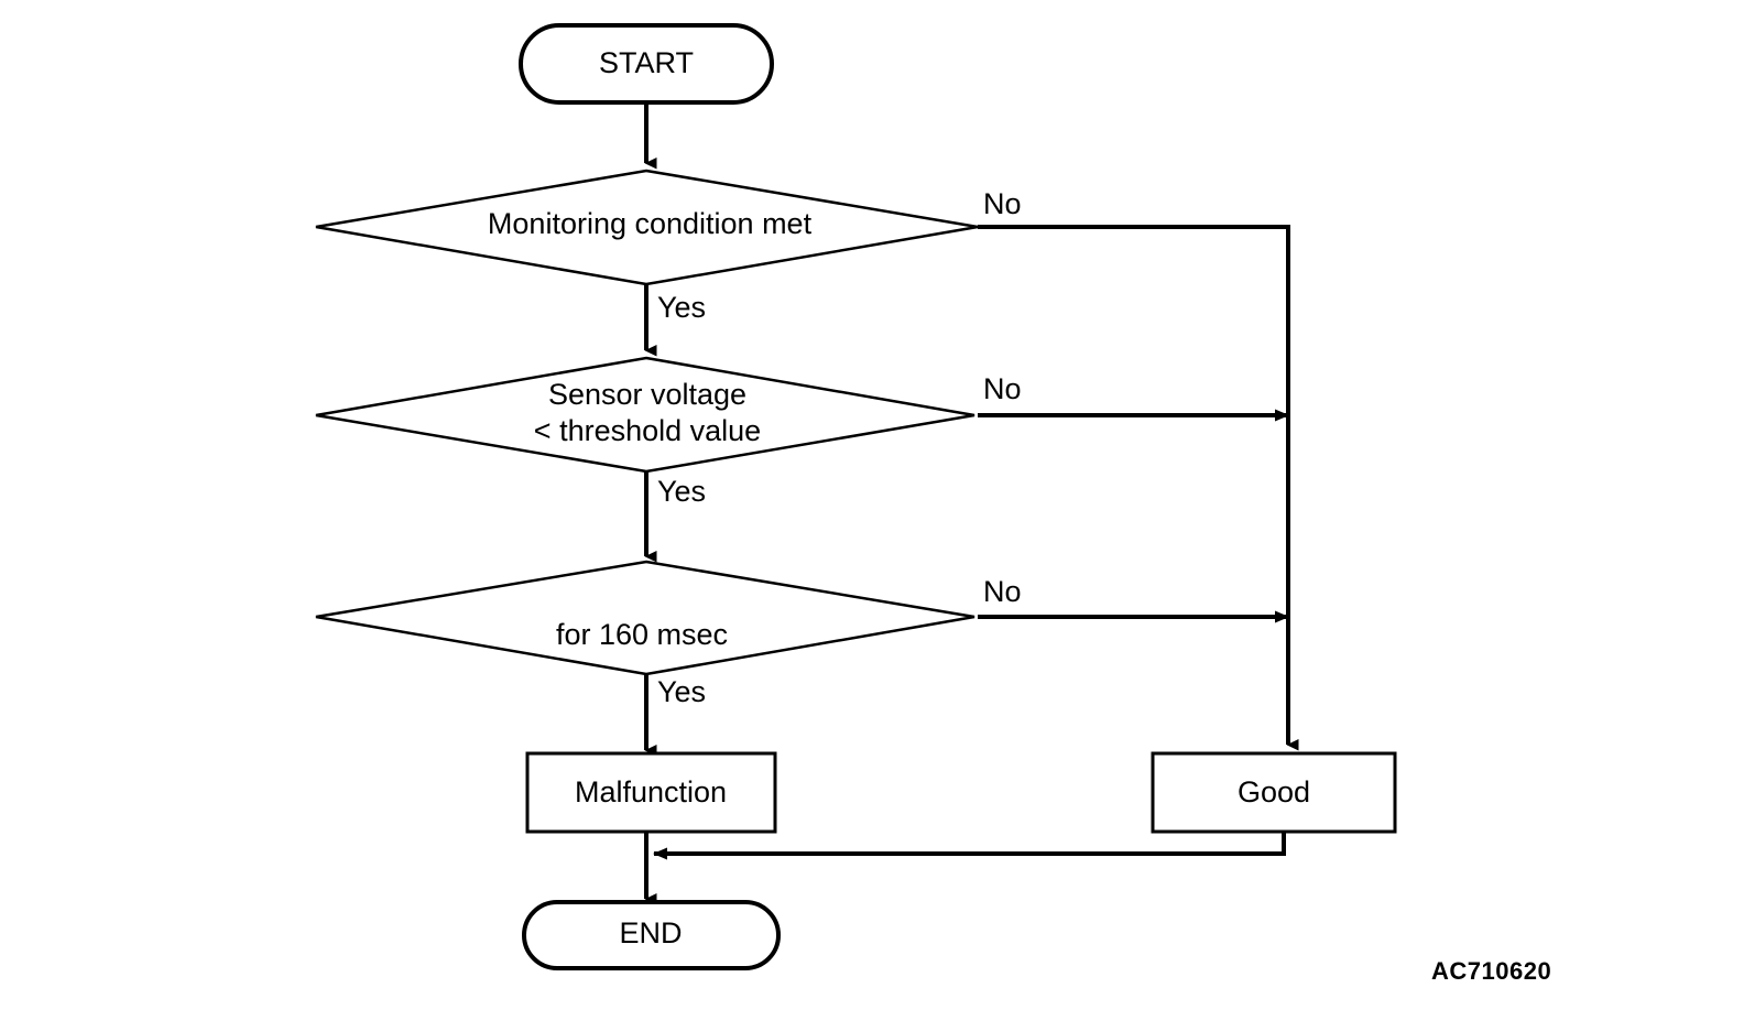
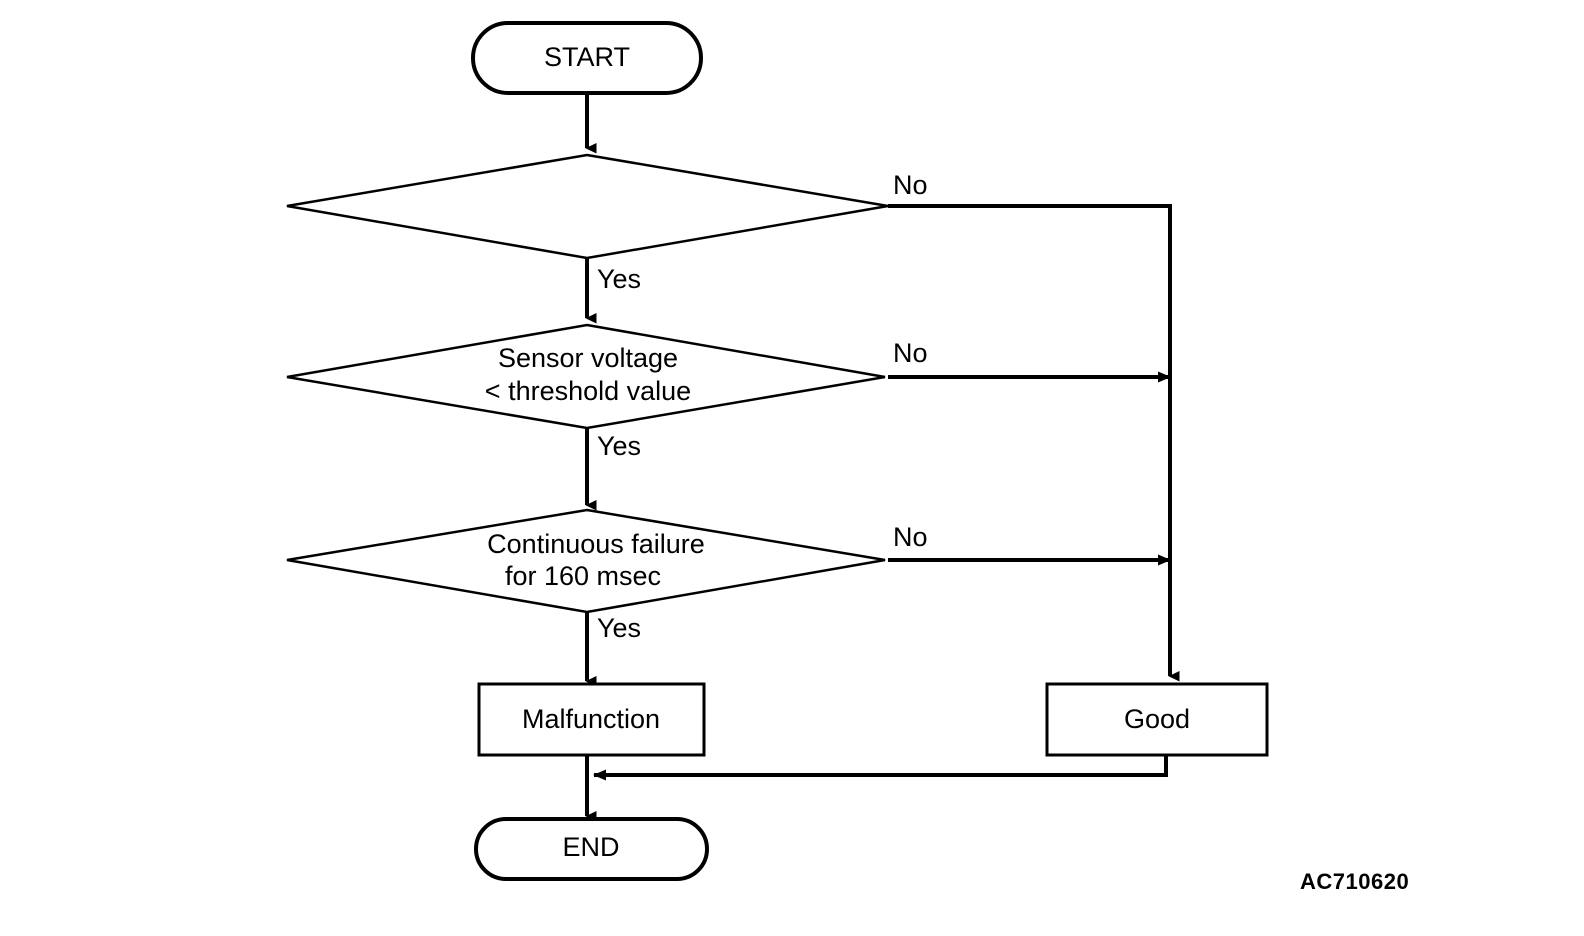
  START
- Monitoring condition met
  Sensor voltage
  < threshold value
+ Continuous failure
  for 160 msec
  Malfunction
  Good
  END
  No
  No
  No
  Yes
  Yes
  Yes
  AC710620
